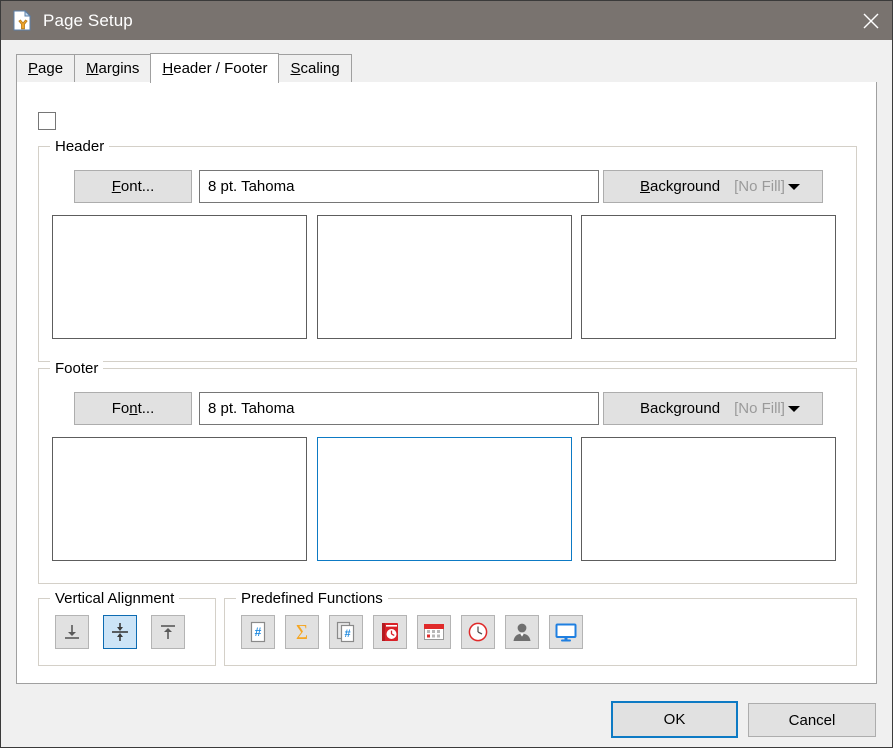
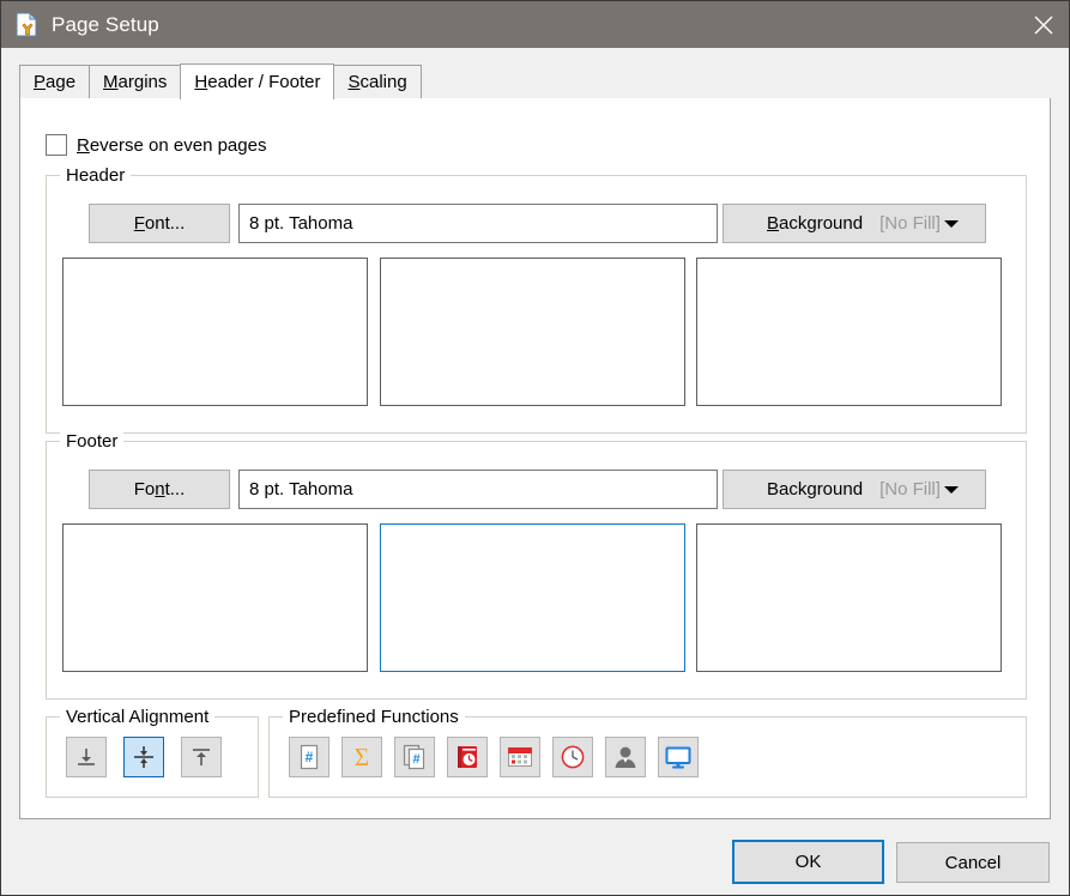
  Page Setup
  Page
  Margins
  Header / Footer
  Scaling
+ Reverse on even pages
  Header
  Font...
  8 pt. Tahoma
  Background
  [No Fill]
  Footer
  Font...
  8 pt. Tahoma
  Background
  [No Fill]
  Vertical Alignment
  Predefined Functions
  #
  Σ
  #
  OK
  Cancel
